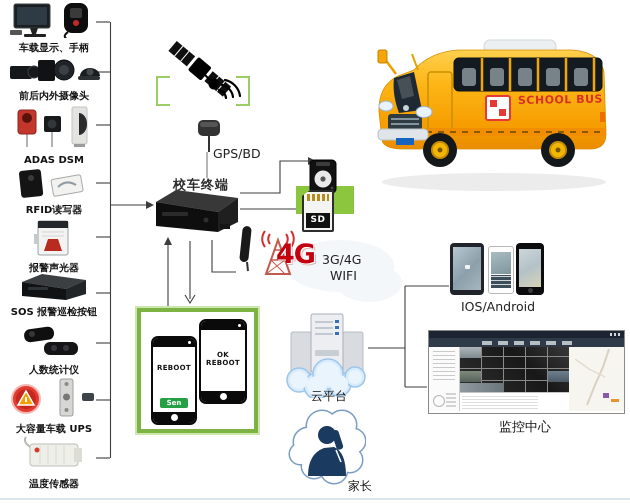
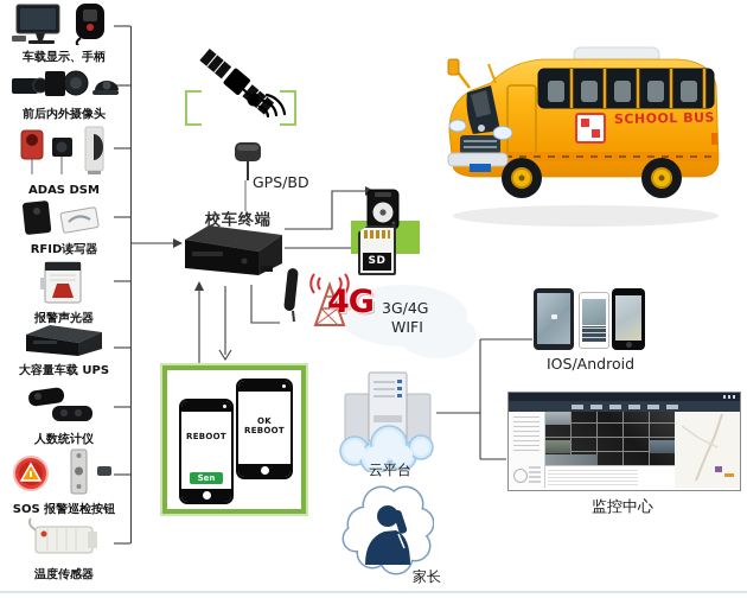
  车载显示、手柄
  前后内外摄像头
  ADAS DSM
  RFID读写器
  报警声光器
- SOS 报警巡检按钮
+ 大容量车载 UPS
  人数统计仪
- 大容量车载 UPS
+ SOS 报警巡检按钮
  温度传感器
  GPS/BD
  校车终端
  4G
  3G/4G
  WIFI
  SD
  REBOOT
  Sen
  OK REBOOT
  SCHOOL BUS
  IOS/Android
  监控中心
  云平台
  家长
